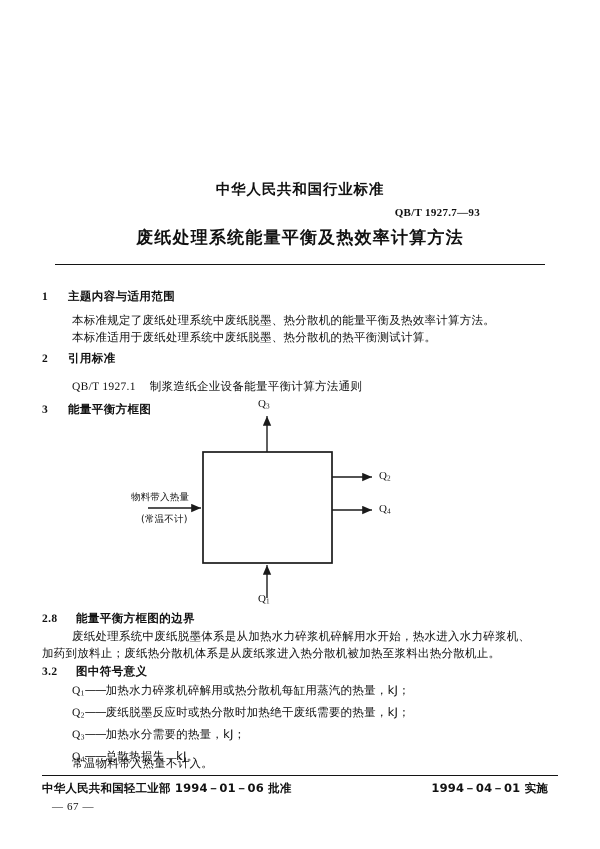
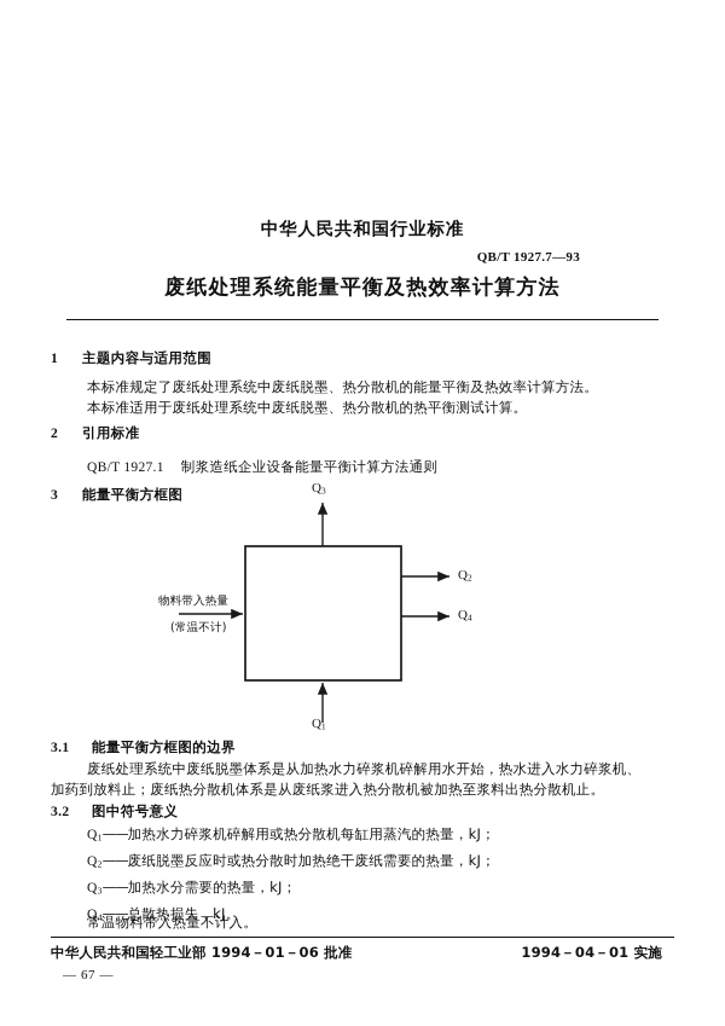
  中华人民共和国行业标准
  QB/T 1927.7—93
  废纸处理系统能量平衡及热效率计算方法
  1 主题内容与适用范围
  本标准规定了废纸处理系统中废纸脱墨、热分散机的能量平衡及热效率计算方法。
  本标准适用于废纸处理系统中废纸脱墨、热分散机的热平衡测试计算。
  2 引用标准
  QB/T 1927.1 制浆造纸企业设备能量平衡计算方法通则
  3 能量平衡方框图
  Q3
  Q1
  Q2
  Q4
  物料带入热量
  (常温不计)
- 2.8 能量平衡方框图的边界
+ 3.1 能量平衡方框图的边界
  废纸处理系统中废纸脱墨体系是从加热水力碎浆机碎解用水开始，热水进入水力碎浆机、
  加药到放料止；废纸热分散机体系是从废纸浆进入热分散机被加热至浆料出热分散机止。
  3.2 图中符号意义
  Q1——加热水力碎浆机碎解用或热分散机每缸用蒸汽的热量，kJ；
  Q2——废纸脱墨反应时或热分散时加热绝干废纸需要的热量，kJ；
  Q3——加热水分需要的热量，kJ；
  Q4——总散热损失，kJ。
  常温物料带入热量不计入。
  中华人民共和国轻工业部 1994－01－06 批准
  1994－04－01 实施
  — 67 —
